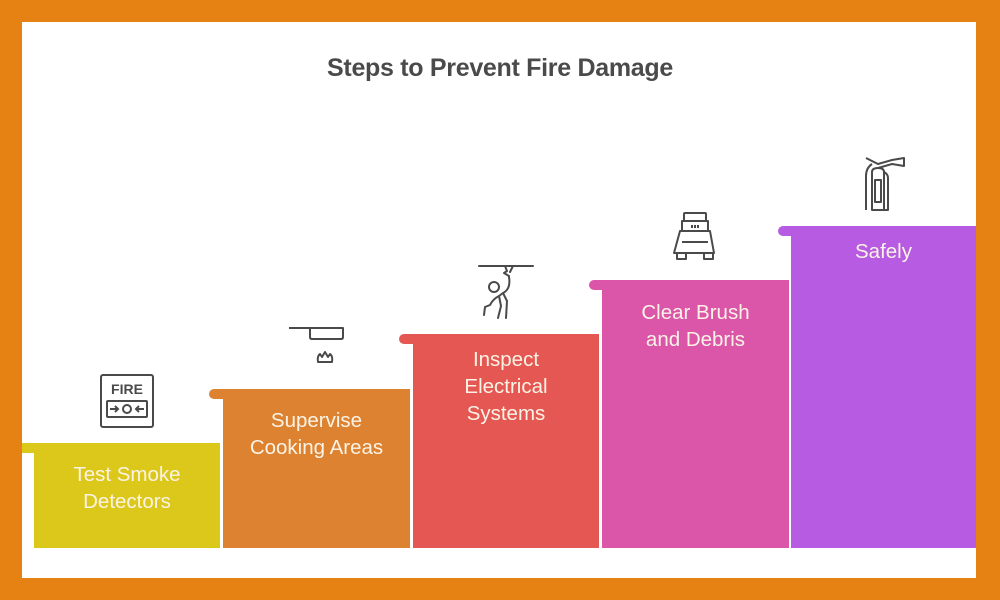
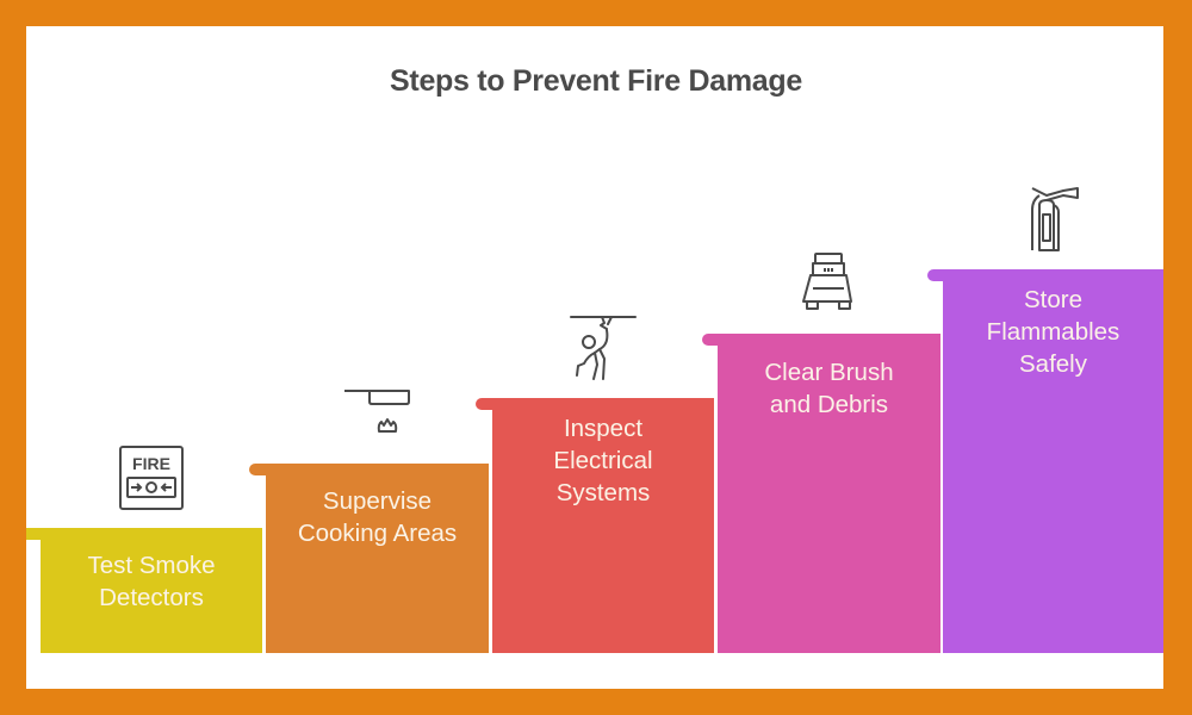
  Steps to Prevent Fire Damage
  Test Smoke
  Detectors
  FIRE
  Supervise
  Cooking Areas
  Inspect
  Electrical
  Systems
  Clear Brush
  and Debris
+ Store
+ Flammables
  Safely
